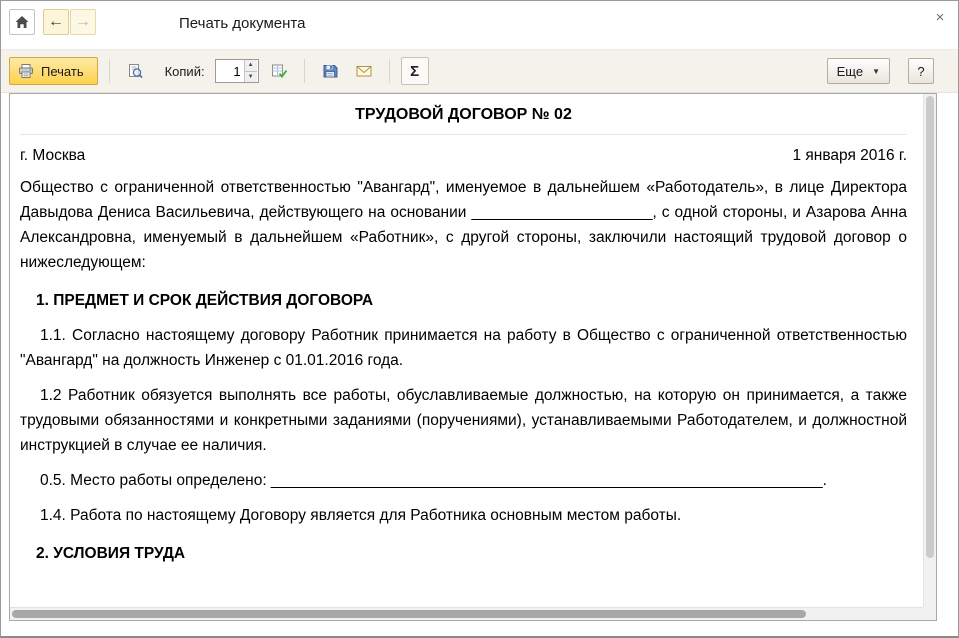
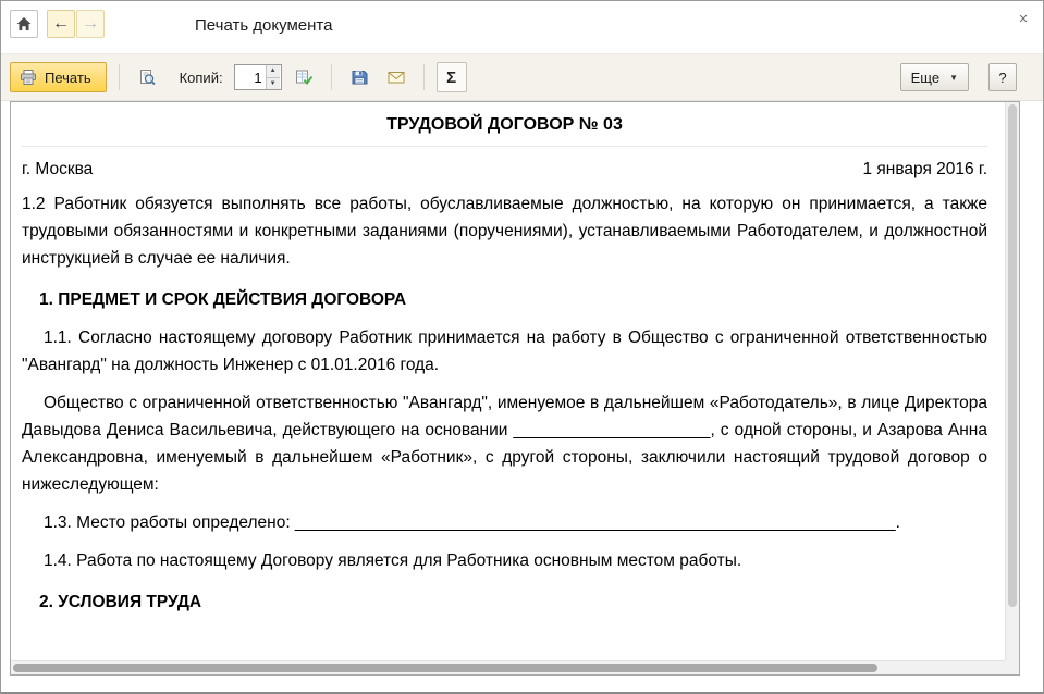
  ←
  →
  Печать документа
  ×
  Печать
  Копий:
  1
  Σ
  Еще
  ▼
  ?
- ТРУДОВОЙ ДОГОВОР № 02
+ ТРУДОВОЙ ДОГОВОР № 03
  г. Москва
  1 января 2016 г.
- Общество с ограниченной ответственностью "Авангард", именуемое в дальнейшем «Работодатель», в лице Директора Давыдова Дениса Васильевича, действующего на основании _____________________, с одной стороны, и Азарова Анна Александровна, именуемый в дальнейшем «Работник», с другой стороны, заключили настоящий трудовой договор о нижеследующем:
+ 1.2 Работник обязуется выполнять все работы, обуславливаемые должностью, на которую он принимается, а также трудовыми обязанностями и конкретными заданиями (поручениями), устанавливаемыми Работодателем, и должностной инструкцией в случае ее наличия.
  1. ПРЕДМЕТ И СРОК ДЕЙСТВИЯ ДОГОВОРА
  1.1. Согласно настоящему договору Работник принимается на работу в Общество с ограниченной ответственностью "Авангард" на должность Инженер с 01.01.2016 года.
- 1.2 Работник обязуется выполнять все работы, обуславливаемые должностью, на которую он принимается, а также трудовыми обязанностями и конкретными заданиями (поручениями), устанавливаемыми Работодателем, и должностной инструкцией в случае ее наличия.
+ Общество с ограниченной ответственностью "Авангард", именуемое в дальнейшем «Работодатель», в лице Директора Давыдова Дениса Васильевича, действующего на основании _____________________, с одной стороны, и Азарова Анна Александровна, именуемый в дальнейшем «Работник», с другой стороны, заключили настоящий трудовой договор о нижеследующем:
- 0.5. Место работы определено: ________________________________________________________________.
+ 1.3. Место работы определено: ________________________________________________________________.
  1.4. Работа по настоящему Договору является для Работника основным местом работы.
  2. УСЛОВИЯ ТРУДА
